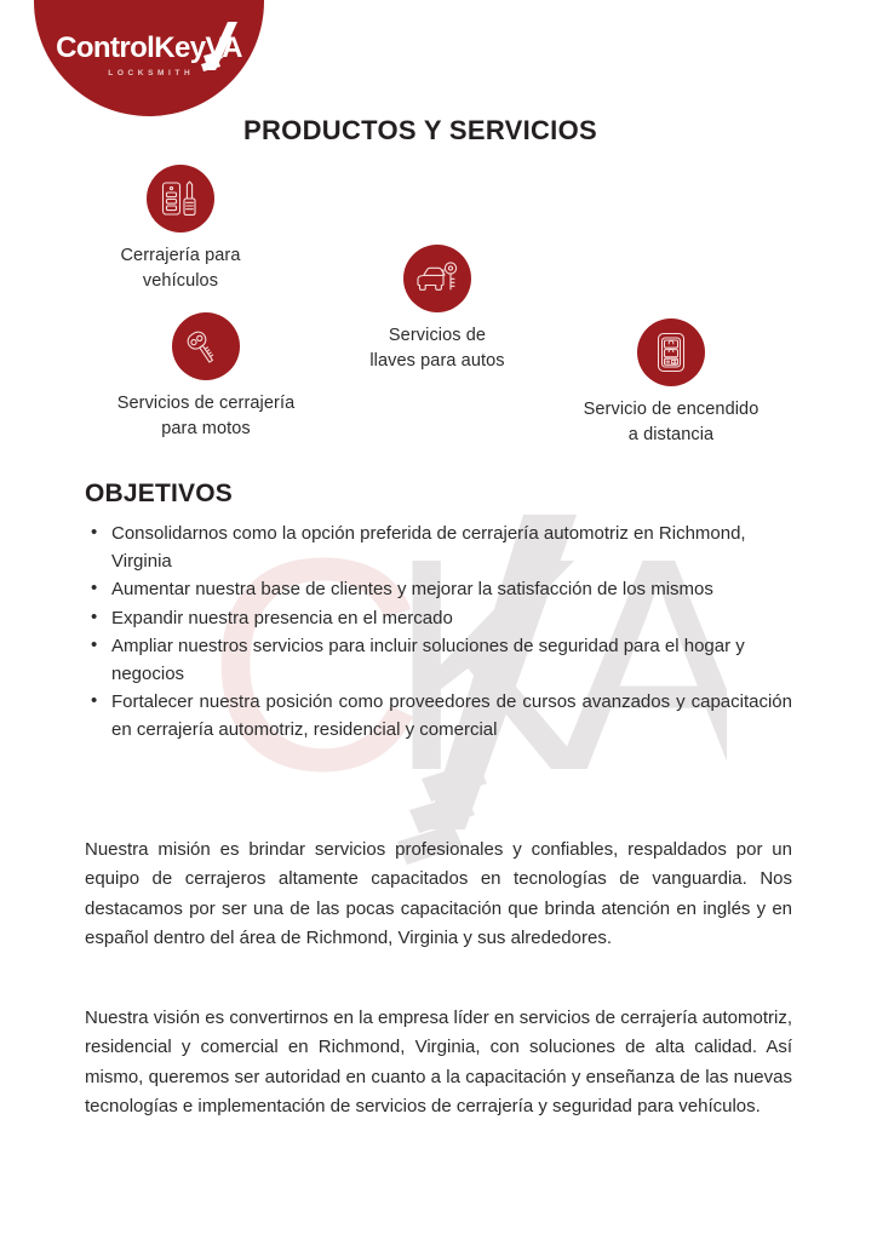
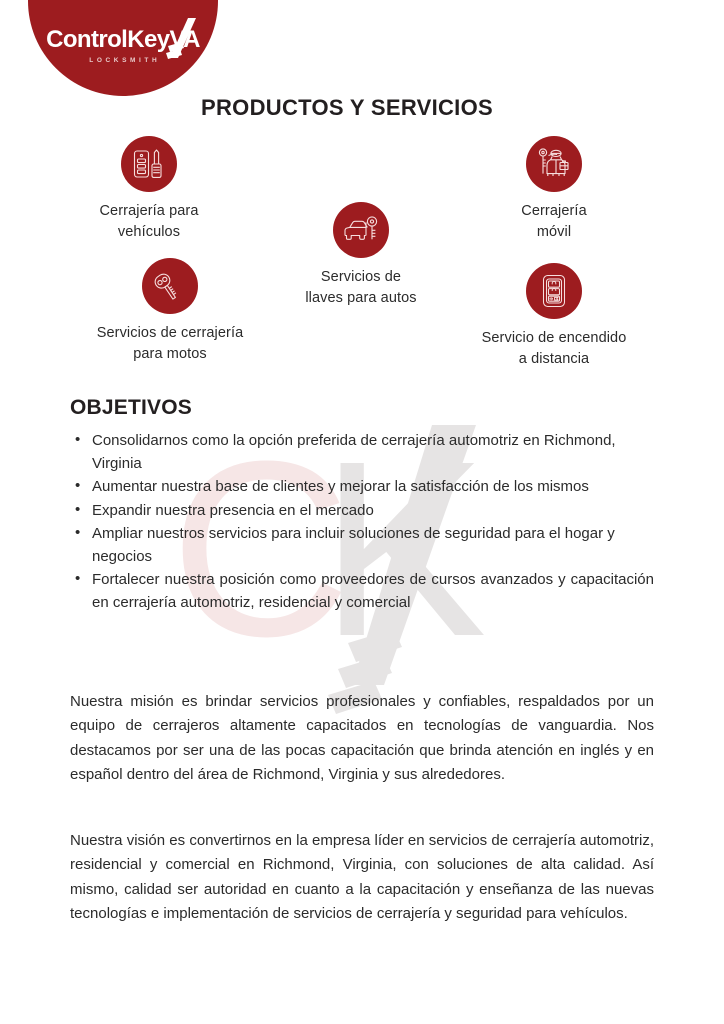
  C
- A
  ControlKeyVA
  PRODUCTOS Y SERVICIOS
  OBJETIVOS
  Cerrajería para
  vehículos
  Servicios de cerrajería
  para motos
  Servicios de
  llaves para autos
+ Cerrajería
+ móvil
  Servicio de encendido
  a distancia
  Consolidarnos como la opción preferida de cerrajería automotriz en Richmond, Virginia
  Aumentar nuestra base de clientes y mejorar la satisfacción de los mismos
  Expandir nuestra presencia en el mercado
  Ampliar nuestros servicios para incluir soluciones de seguridad para el hogar y negocios
  Fortalecer nuestra posición como proveedores de cursos avanzados y capacitación en cerrajería automotriz, residencial y comercial
  Nuestra misión es brindar servicios profesionales y confiables, respaldados por un equipo de cerrajeros altamente capacitados en tecnologías de vanguardia. Nos destacamos por ser una de las pocas capacitación que brinda atención en inglés y en español dentro del área de Richmond, Virginia y sus alrededores.
- Nuestra visión es convertirnos en la empresa líder en servicios de cerrajería automotriz, residencial y comercial en Richmond, Virginia, con soluciones de alta calidad. Así mismo, queremos ser autoridad en cuanto a la capacitación y enseñanza de las nuevas tecnologías e implementación de servicios de cerrajería y seguridad para vehículos.
+ Nuestra visión es convertirnos en la empresa líder en servicios de cerrajería automotriz, residencial y comercial en Richmond, Virginia, con soluciones de alta calidad. Así mismo, calidad ser autoridad en cuanto a la capacitación y enseñanza de las nuevas tecnologías e implementación de servicios de cerrajería y seguridad para vehículos.
